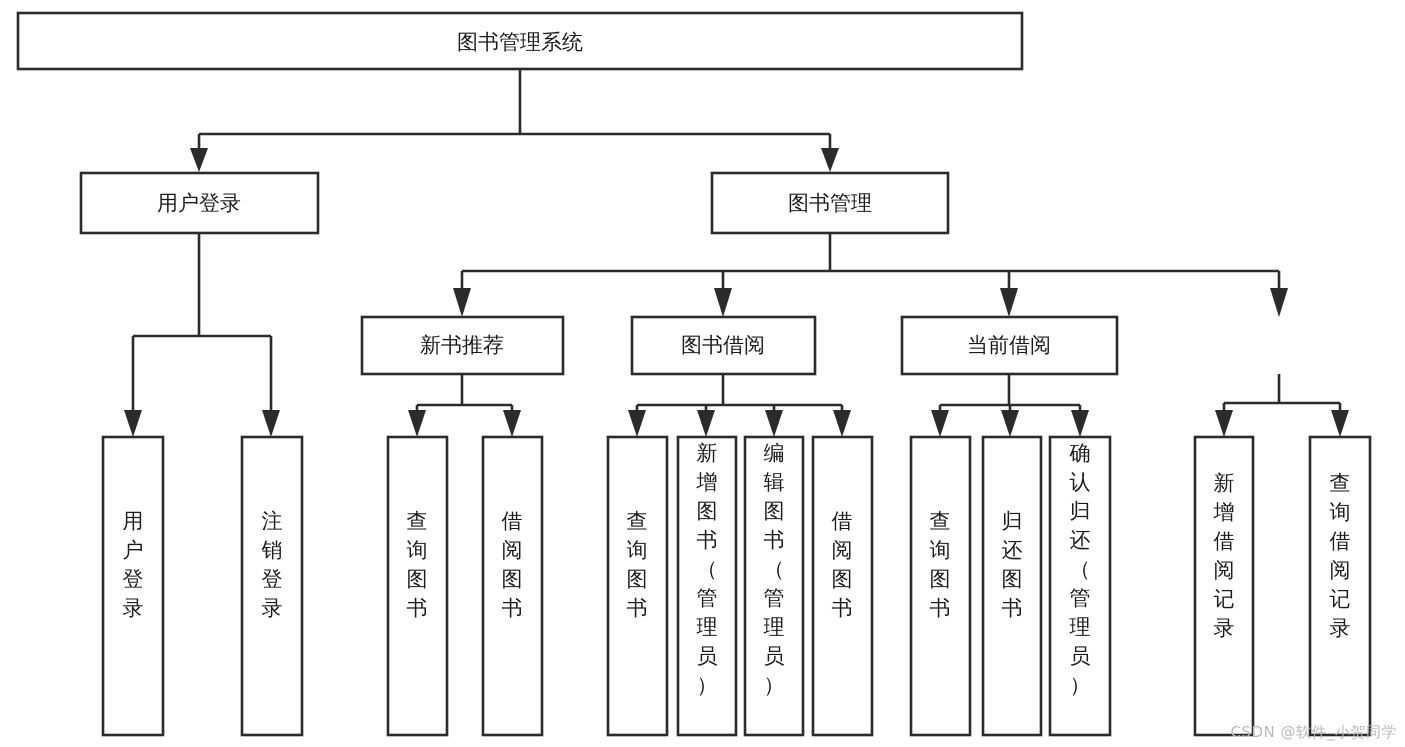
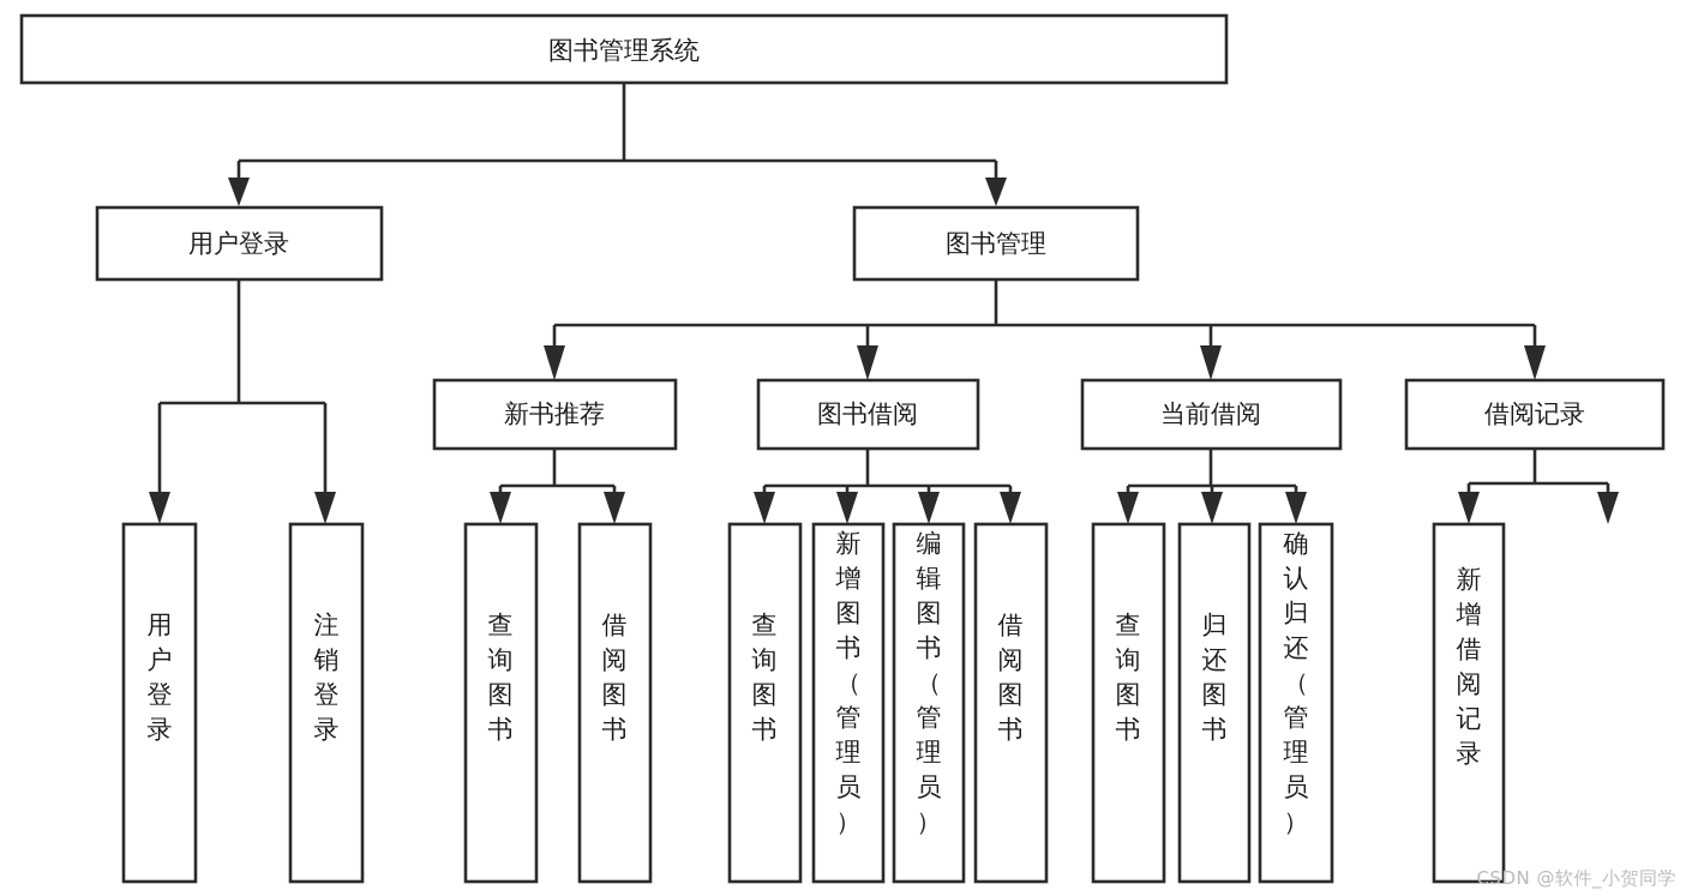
  图书管理系统
  用户登录
  图书管理
  新书推荐
  图书借阅
  当前借阅
+ 借阅记录
  用户登录
  注销登录
  查询图书
  借阅图书
  查询图书
  新增图书（管理员）
  编辑图书（管理员）
  借阅图书
  查询图书
  归还图书
  确认归还（管理员）
  新增借阅记录
- 查询借阅记录
  CSDN @软件_小贺同学
